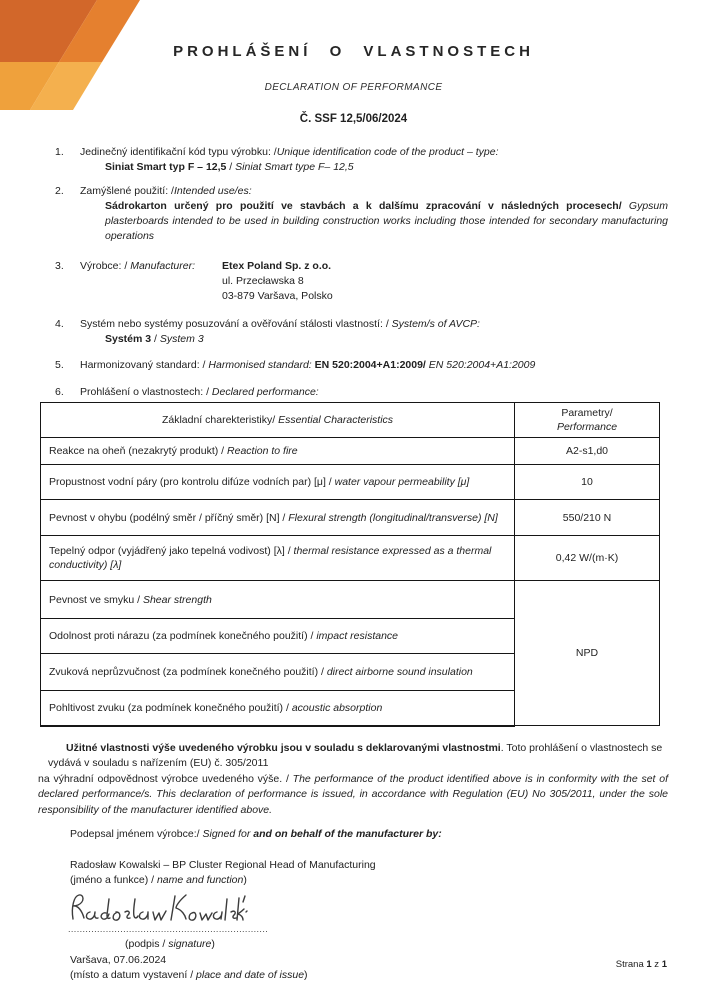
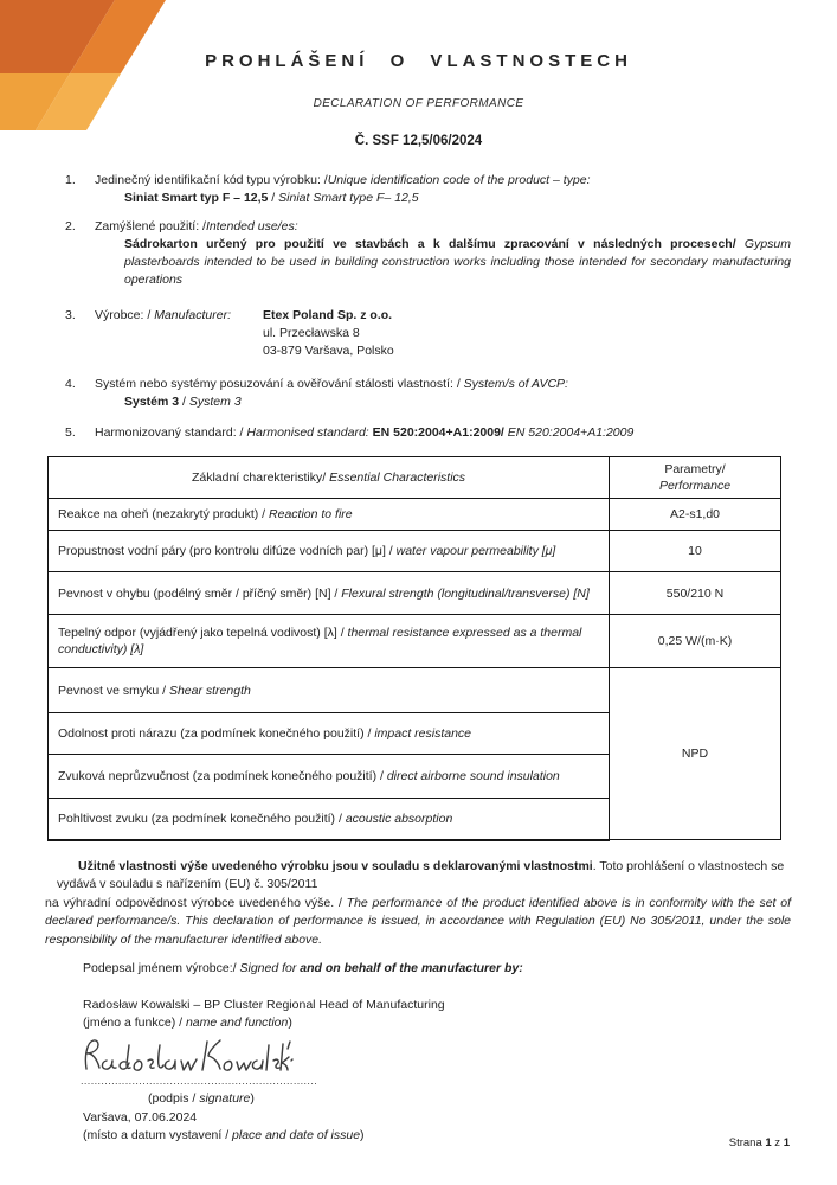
  PROHLÁŠENÍ O VLASTNOSTECH
  DECLARATION OF PERFORMANCE
  Č. SSF 12,5/06/2024
  1.
  Jedinečný identifikační kód typu výrobku: /Unique identification code of the product – type:
  Siniat Smart typ F – 12,5 / Siniat Smart type F– 12,5
  2.
  Zamýšlené použití: /Intended use/es:
  Sádrokarton určený pro použití ve stavbách a k dalšímu zpracování v následných procesech/ Gypsum plasterboards intended to be used in building construction works including those intended for secondary manufacturing operations
  3.
  Výrobce: / Manufacturer:
  Etex Poland Sp. z o.o.
  ul. Przecławska 8
  03-879 Varšava, Polsko
  4.
  Systém nebo systémy posuzování a ověřování stálosti vlastností: / System/s of AVCP:
  Systém 3 / System 3
  5.
  Harmonizovaný standard: / Harmonised standard: EN 520:2004+A1:2009/ EN 520:2004+A1:2009
- 6.
- Prohlášení o vlastnostech: / Declared performance:
  Základní charekteristiky/ Essential Characteristics	Parametry/Performance
  Reakce na oheň (nezakrytý produkt) / Reaction to fire	A2-s1,d0
  Propustnost vodní páry (pro kontrolu difúze vodních par) [μ] / water vapour permeability [μ]	10
  Pevnost v ohybu (podélný směr / příčný směr) [N] / Flexural strength (longitudinal/transverse) [N]	550/210 N
- Tepelný odpor (vyjádřený jako tepelná vodivost) [λ] / thermal resistance expressed as a thermal conductivity) [λ]	0,42 W/(m·K)
+ Tepelný odpor (vyjádřený jako tepelná vodivost) [λ] / thermal resistance expressed as a thermal conductivity) [λ]	0,25 W/(m·K)
  Pevnost ve smyku / Shear strength	NPD
  Odolnost proti nárazu (za podmínek konečného použití) / impact resistance
  Zvuková neprůzvučnost (za podmínek konečného použití) / direct airborne sound insulation
  Pohltivost zvuku (za podmínek konečného použití) / acoustic absorption
  Užitné vlastnosti výše uvedeného výrobku jsou v souladu s deklarovanými vlastnostmi. Toto prohlášení o vlastnostech se
  vydává v souladu s nařízením (EU) č. 305/2011
  na výhradní odpovědnost výrobce uvedeného výše. / The performance of the product identified above is in conformity with the set of declared performance/s. This declaration of performance is issued, in accordance with Regulation (EU) No 305/2011, under the sole responsibility of the manufacturer identified above.
  Podepsal jménem výrobce:/ Signed for and on behalf of the manufacturer by:
  Radosław Kowalski – BP Cluster Regional Head of Manufacturing
  (jméno a funkce) / name and function)
  (podpis / signature)
  Varšava, 07.06.2024
  (místo a datum vystavení / place and date of issue)
  Strana 1 z 1
